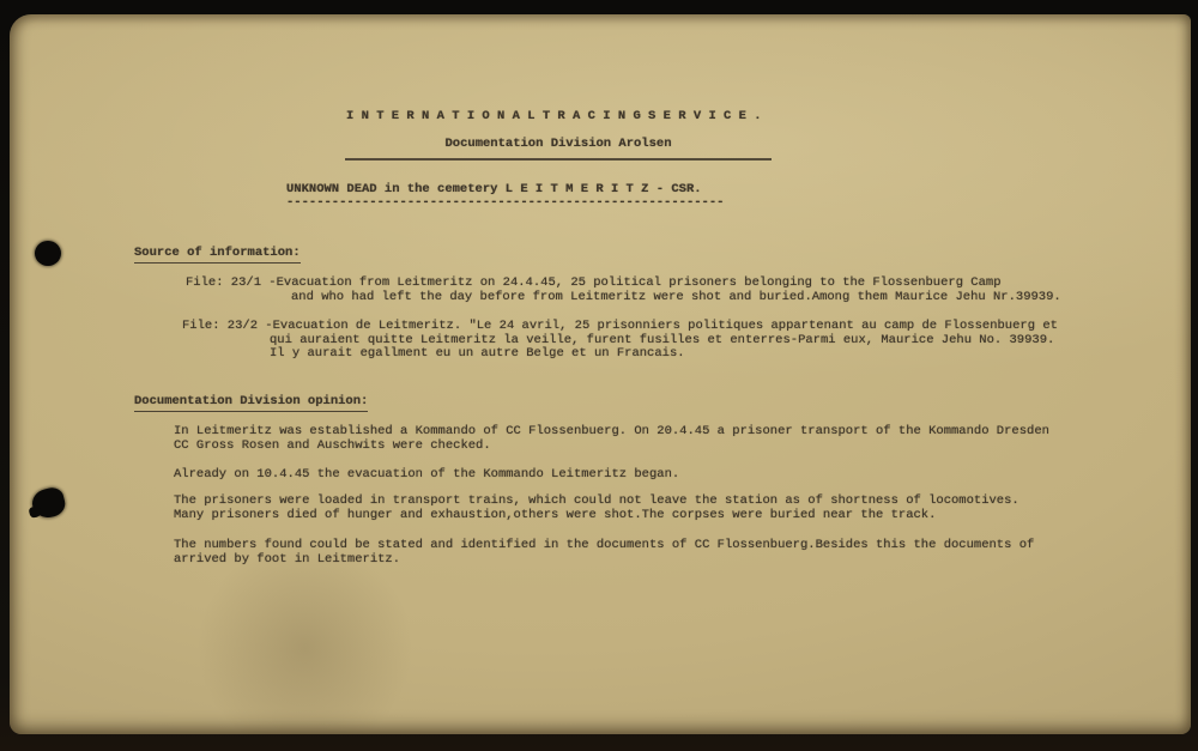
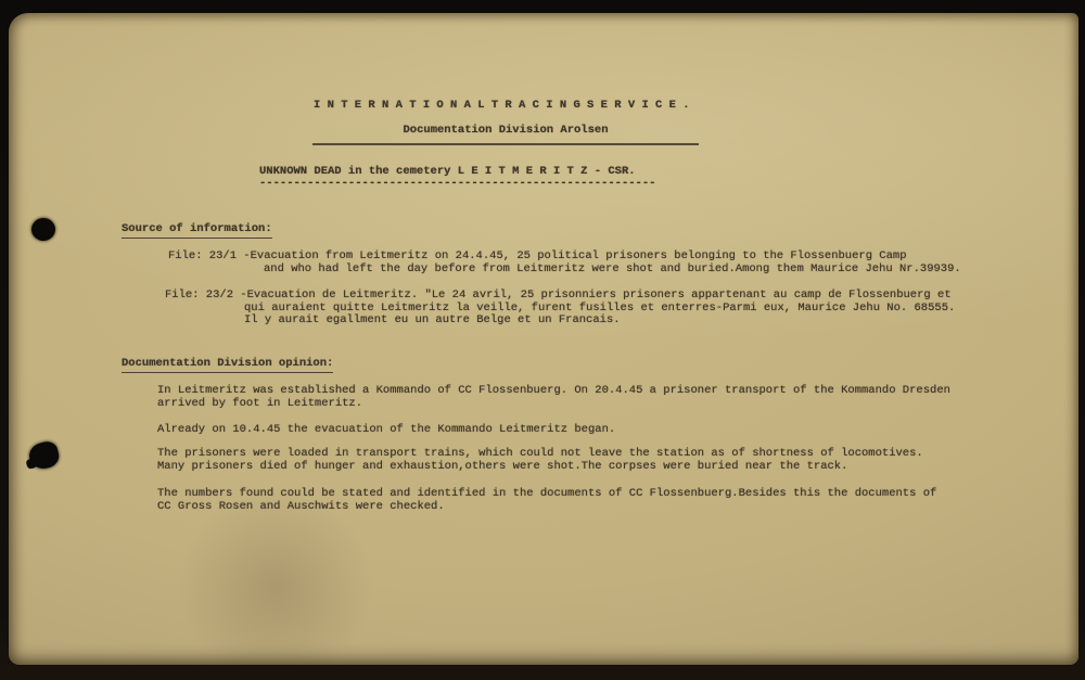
  I N T E R N A T I O N A L T R A C I N G S E R V I C E .
  Documentation Division Arolsen
  UNKNOWN DEAD in the cemetery L E I T M E R I T Z - CSR.
  ----------------------------------------------------------
  Source of information:
  File: 23/1 -Evacuation from Leitmeritz on 24.4.45, 25 political prisoners belonging to the Flossenbuerg Camp
  and who had left the day before from Leitmeritz were shot and buried.Among them Maurice Jehu Nr.39939.
- File: 23/2 -Evacuation de Leitmeritz. "Le 24 avril, 25 prisonniers politiques appartenant au camp de Flossenbuerg et
+ File: 23/2 -Evacuation de Leitmeritz. "Le 24 avril, 25 prisonniers prisoners appartenant au camp de Flossenbuerg et
- qui auraient quitte Leitmeritz la veille, furent fusilles et enterres-Parmi eux, Maurice Jehu No. 39939.
+ qui auraient quitte Leitmeritz la veille, furent fusilles et enterres-Parmi eux, Maurice Jehu No. 68555.
  Il y aurait egallment eu un autre Belge et un Francais.
  Documentation Division opinion:
  In Leitmeritz was established a Kommando of CC Flossenbuerg. On 20.4.45 a prisoner transport of the Kommando Dresden
- CC Gross Rosen and Auschwits were checked.
+ arrived by foot in Leitmeritz.
  Already on 10.4.45 the evacuation of the Kommando Leitmeritz began.
  The prisoners were loaded in transport trains, which could not leave the station as of shortness of locomotives.
  Many prisoners died of hunger and exhaustion,others were shot.The corpses were buried near the track.
  The numbers found could be stated and identified in the documents of CC Flossenbuerg.Besides this the documents of
- arrived by foot in Leitmeritz.
+ CC Gross Rosen and Auschwits were checked.
